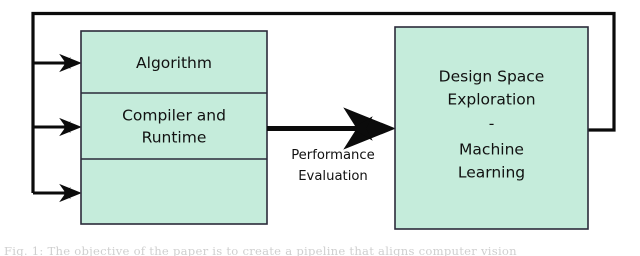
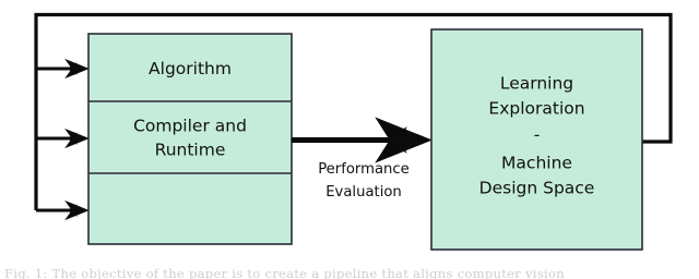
  Algorithm
  Compiler and
  Runtime
  Performance
  Evaluation
- Design Space
+ Learning
  Exploration
  -
  Machine
- Learning
+ Design Space
  Fig. 1: The objective of the paper is to create a pipeline that aligns computer vision
